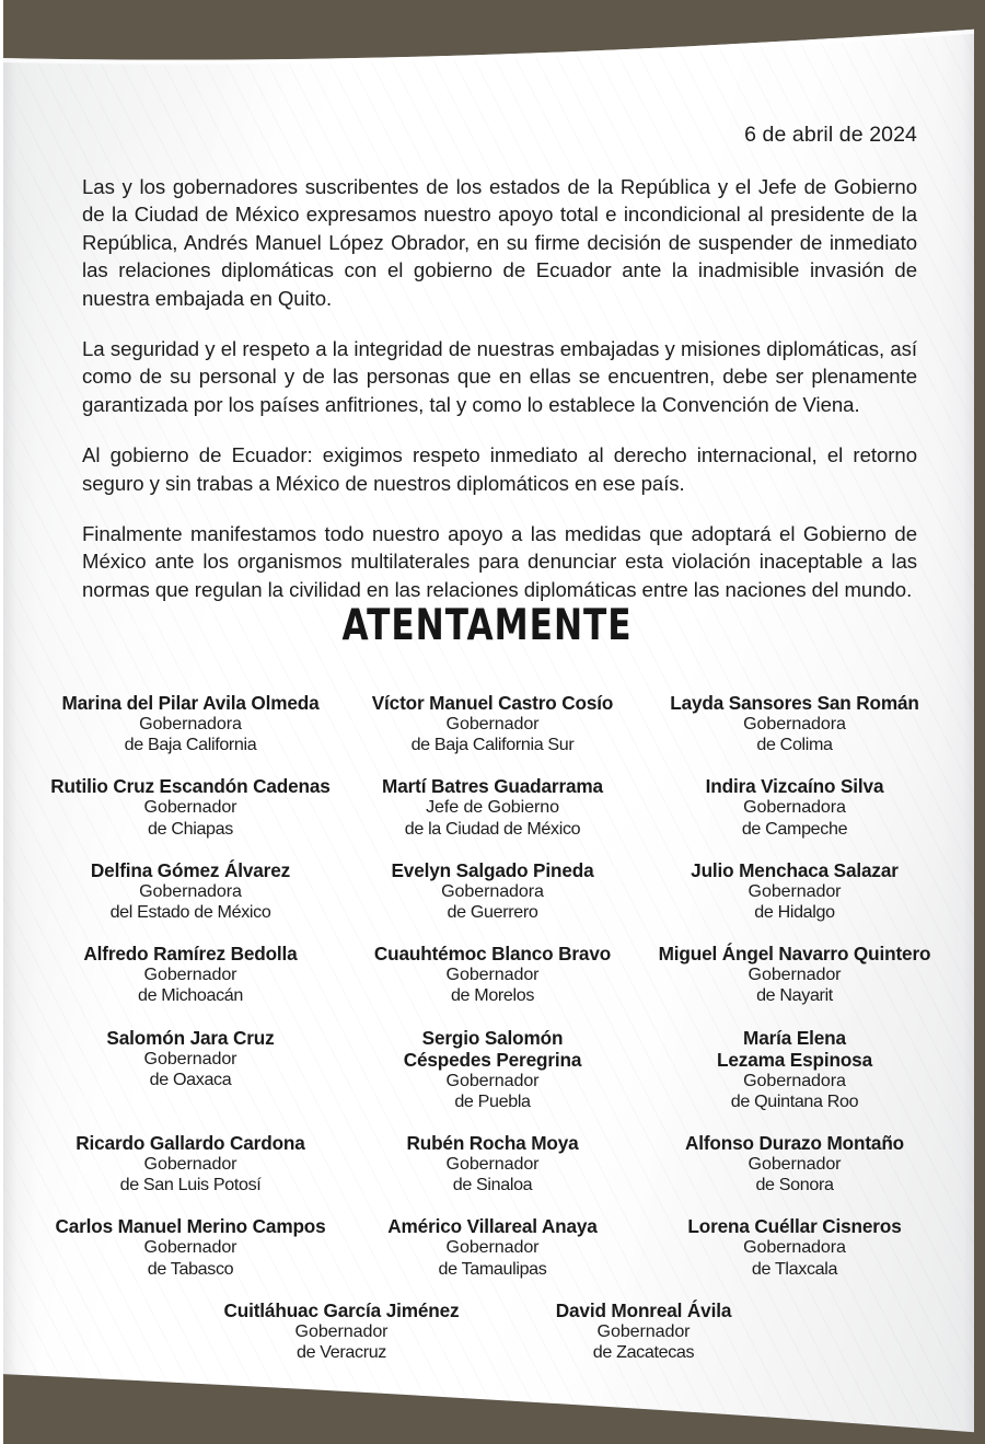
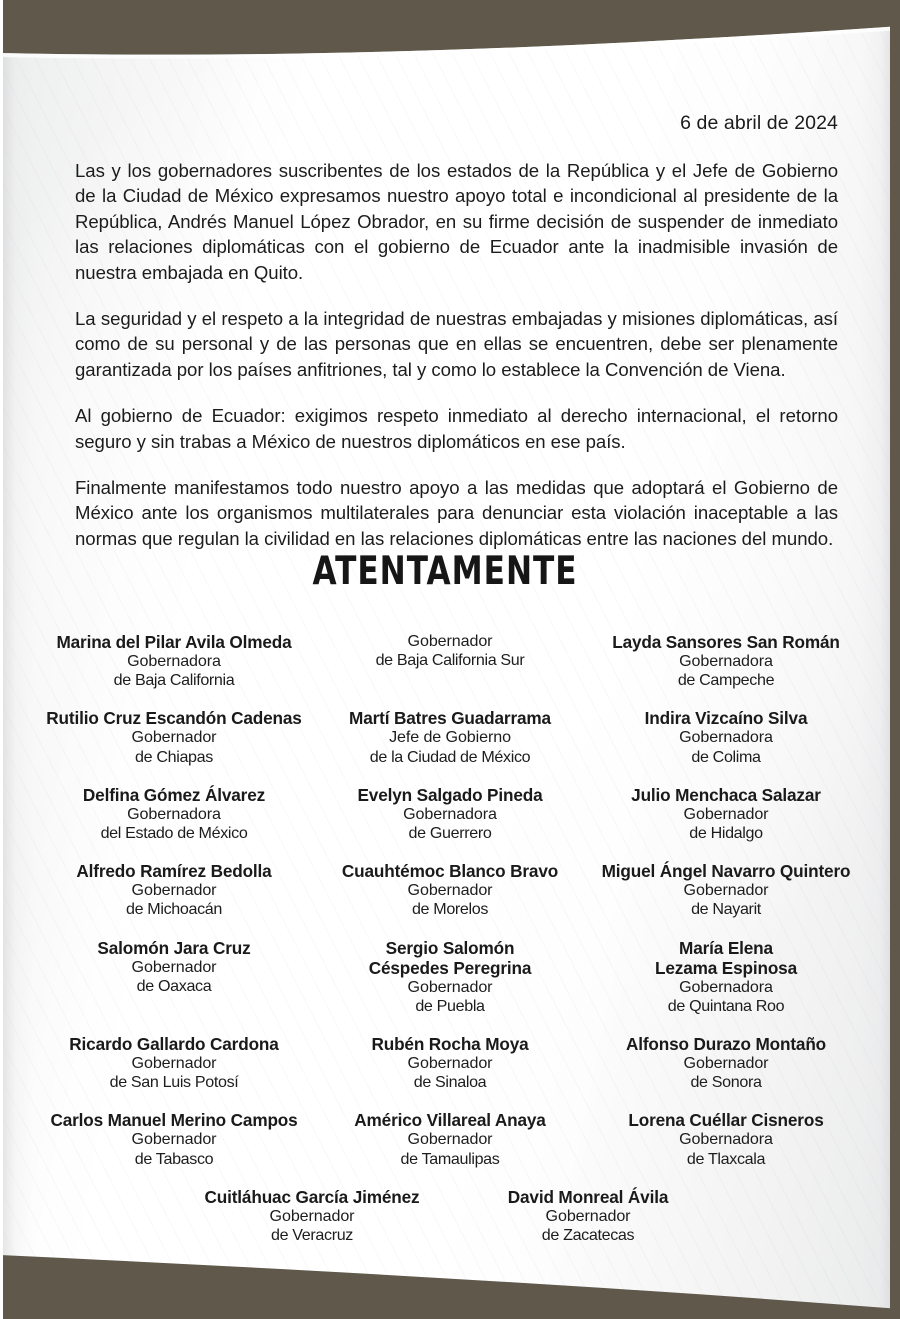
  6 de abril de 2024
  Las y los gobernadores suscribentes de los estados de la República y el Jefe de Gobierno de la Ciudad de México expresamos nuestro apoyo total e incondicional al presidente de la República, Andrés Manuel López Obrador, en su firme decisión de suspender de inmediato las relaciones diplomáticas con el gobierno de Ecuador ante la inadmisible invasión de nuestra embajada en Quito.
  La seguridad y el respeto a la integridad de nuestras embajadas y misiones diplomáticas, así como de su personal y de las personas que en ellas se encuentren, debe ser plenamente garantizada por los países anfitriones, tal y como lo establece la Convención de Viena.
  Al gobierno de Ecuador: exigimos respeto inmediato al derecho internacional, el retorno seguro y sin trabas a México de nuestros diplomáticos en ese país.
  Finalmente manifestamos todo nuestro apoyo a las medidas que adoptará el Gobierno de México ante los organismos multilaterales para denunciar esta violación inaceptable a las normas que regulan la civilidad en las relaciones diplomáticas entre las naciones del mundo.
  ATENTAMENTE
  Marina del Pilar Avila Olmeda
  Gobernadora
  de Baja California
- Víctor Manuel Castro Cosío
  Gobernador
  de Baja California Sur
  Layda Sansores San Román
  Gobernadora
- de Colima
+ de Campeche
  Rutilio Cruz Escandón Cadenas
  Gobernador
  de Chiapas
  Martí Batres Guadarrama
  Jefe de Gobierno
  de la Ciudad de México
  Indira Vizcaíno Silva
  Gobernadora
- de Campeche
+ de Colima
  Delfina Gómez Álvarez
  Gobernadora
  del Estado de México
  Evelyn Salgado Pineda
  Gobernadora
  de Guerrero
  Julio Menchaca Salazar
  Gobernador
  de Hidalgo
  Alfredo Ramírez Bedolla
  Gobernador
  de Michoacán
  Cuauhtémoc Blanco Bravo
  Gobernador
  de Morelos
  Miguel Ángel Navarro Quintero
  Gobernador
  de Nayarit
  Salomón Jara Cruz
  Gobernador
  de Oaxaca
  Sergio Salomón
  Céspedes Peregrina
  Gobernador
  de Puebla
  María Elena
  Lezama Espinosa
  Gobernadora
  de Quintana Roo
  Ricardo Gallardo Cardona
  Gobernador
  de San Luis Potosí
  Rubén Rocha Moya
  Gobernador
  de Sinaloa
  Alfonso Durazo Montaño
  Gobernador
  de Sonora
  Carlos Manuel Merino Campos
  Gobernador
  de Tabasco
  Américo Villareal Anaya
  Gobernador
  de Tamaulipas
  Lorena Cuéllar Cisneros
  Gobernadora
  de Tlaxcala
  Cuitláhuac García Jiménez
  Gobernador
  de Veracruz
  David Monreal Ávila
  Gobernador
  de Zacatecas
